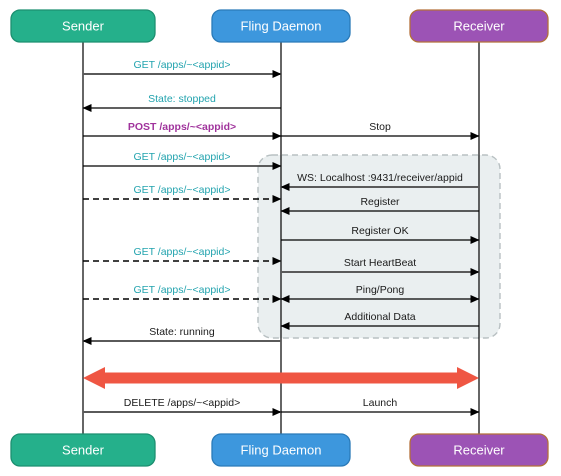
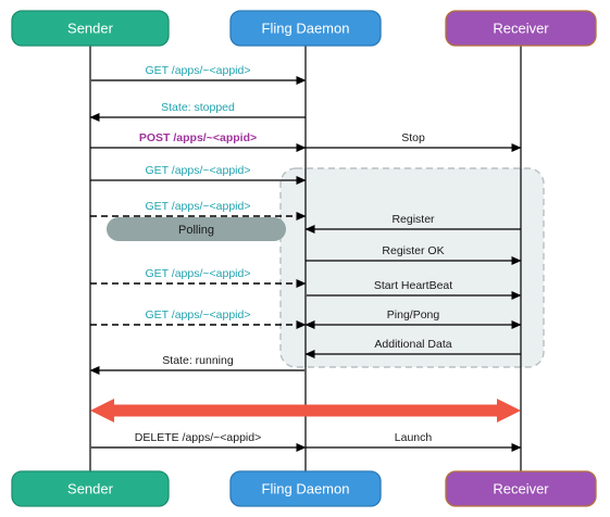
  GET /apps/~<appid>
  State: stopped
  POST /apps/~<appid>
  Stop
  GET /apps/~<appid>
- WS: Localhost :9431/receiver/appid
  GET /apps/~<appid>
  Register
  Register OK
  GET /apps/~<appid>
  Start HeartBeat
  GET /apps/~<appid>
  Ping/Pong
  Additional Data
  State: running
  DELETE /apps/~<appid>
  Launch
+ Polling
  Sender
  Sender
  Fling Daemon
  Fling Daemon
  Receiver
  Receiver
